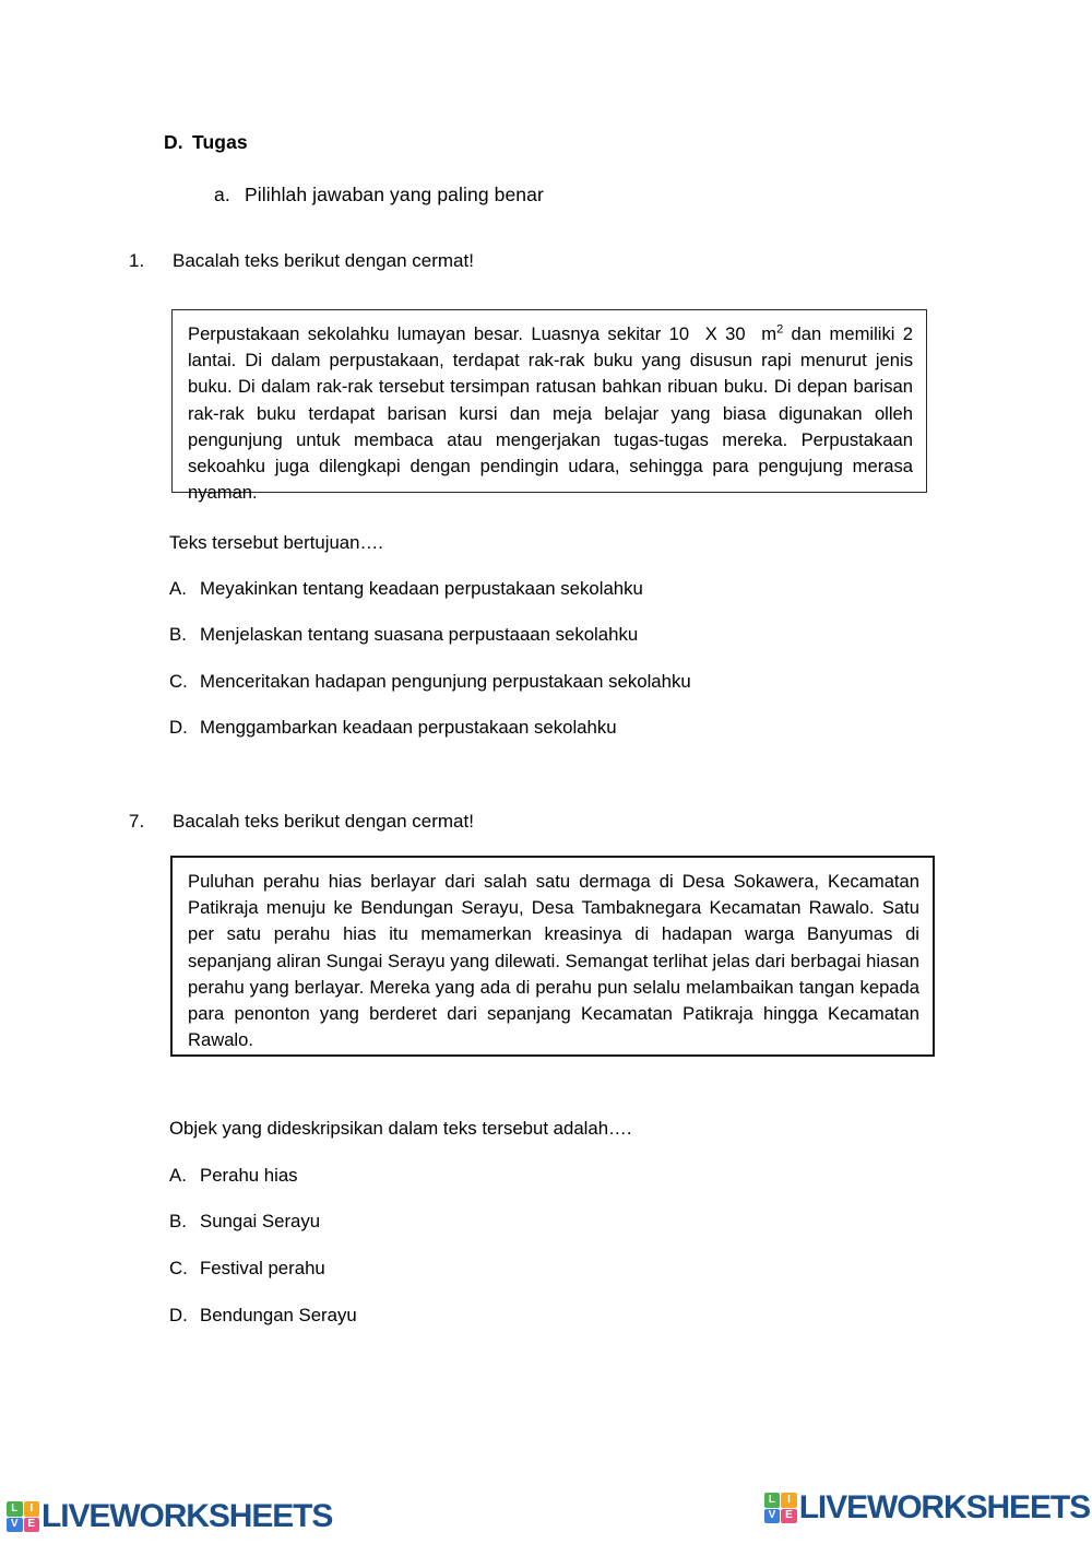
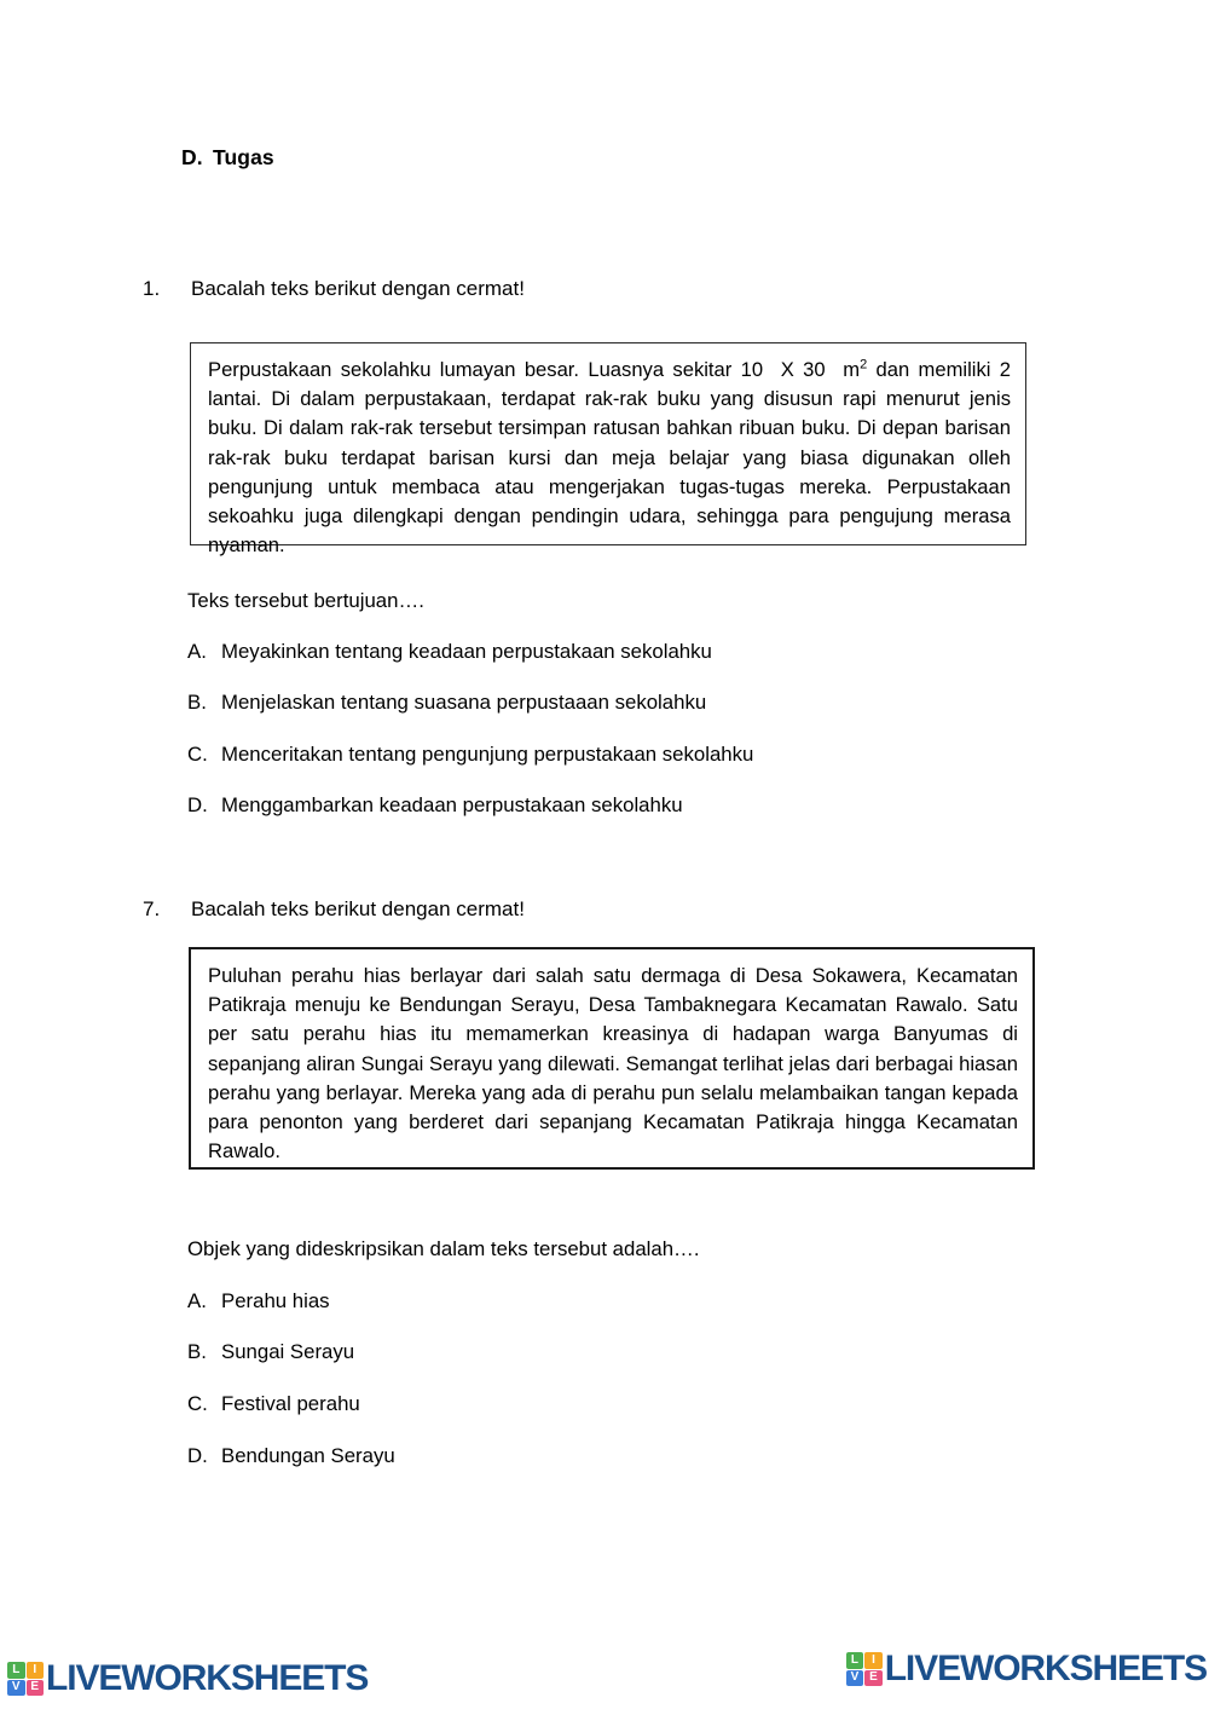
  D. Tugas
- a. Pilihlah jawaban yang paling benar
  1. Bacalah teks berikut dengan cermat!
  Perpustakaan sekolahku lumayan besar. Luasnya sekitar 10 X 30 m2 dan memiliki 2 lantai. Di dalam perpustakaan, terdapat rak-rak buku yang disusun rapi menurut jenis buku. Di dalam rak-rak tersebut tersimpan ratusan bahkan ribuan buku. Di depan barisan rak-rak buku terdapat barisan kursi dan meja belajar yang biasa digunakan olleh pengunjung untuk membaca atau mengerjakan tugas-tugas mereka. Perpustakaan sekoahku juga dilengkapi dengan pendingin udara, sehingga para pengujung merasa nyaman.
  Teks tersebut bertujuan….
  A. Meyakinkan tentang keadaan perpustakaan sekolahku
  B. Menjelaskan tentang suasana perpustaaan sekolahku
- C. Menceritakan hadapan pengunjung perpustakaan sekolahku
+ C. Menceritakan tentang pengunjung perpustakaan sekolahku
  D. Menggambarkan keadaan perpustakaan sekolahku
  7. Bacalah teks berikut dengan cermat!
  Puluhan perahu hias berlayar dari salah satu dermaga di Desa Sokawera, Kecamatan Patikraja menuju ke Bendungan Serayu, Desa Tambaknegara Kecamatan Rawalo. Satu per satu perahu hias itu memamerkan kreasinya di hadapan warga Banyumas di sepanjang aliran Sungai Serayu yang dilewati. Semangat terlihat jelas dari berbagai hiasan perahu yang berlayar. Mereka yang ada di perahu pun selalu melambaikan tangan kepada para penonton yang berderet dari sepanjang Kecamatan Patikraja hingga Kecamatan Rawalo.
  Objek yang dideskripsikan dalam teks tersebut adalah….
  A. Perahu hias
  B. Sungai Serayu
  C. Festival perahu
  D. Bendungan Serayu
  L
  I
  V
  E
  LIVEWORKSHEETS
  L
  I
  V
  E
  LIVEWORKSHEETS
